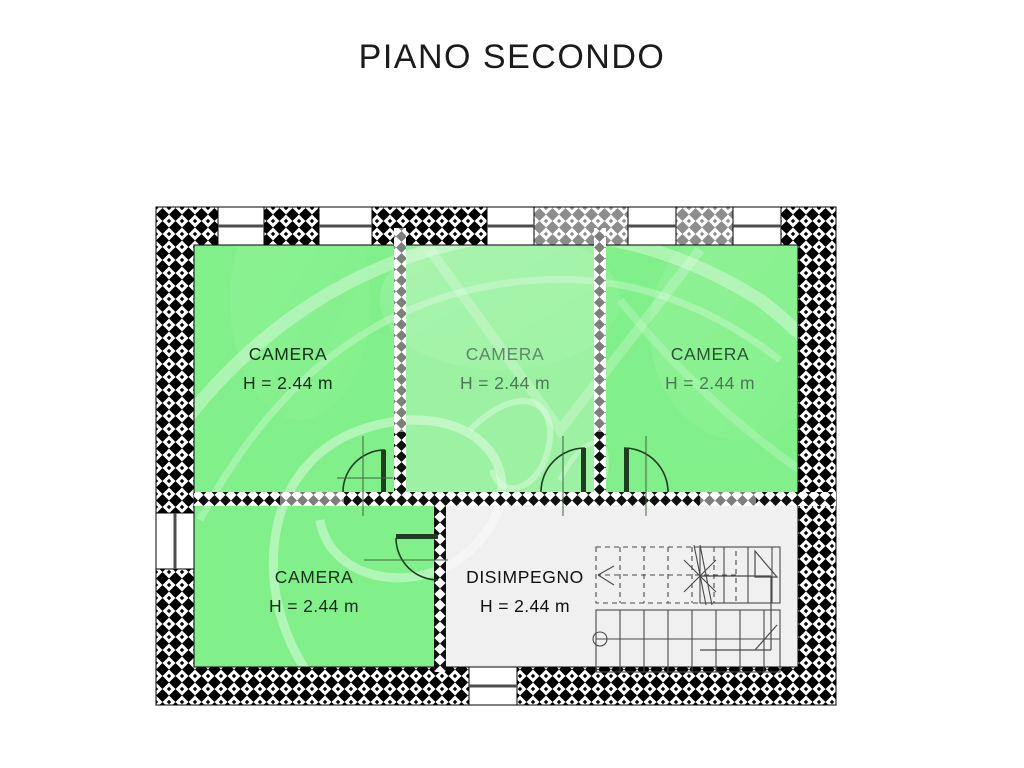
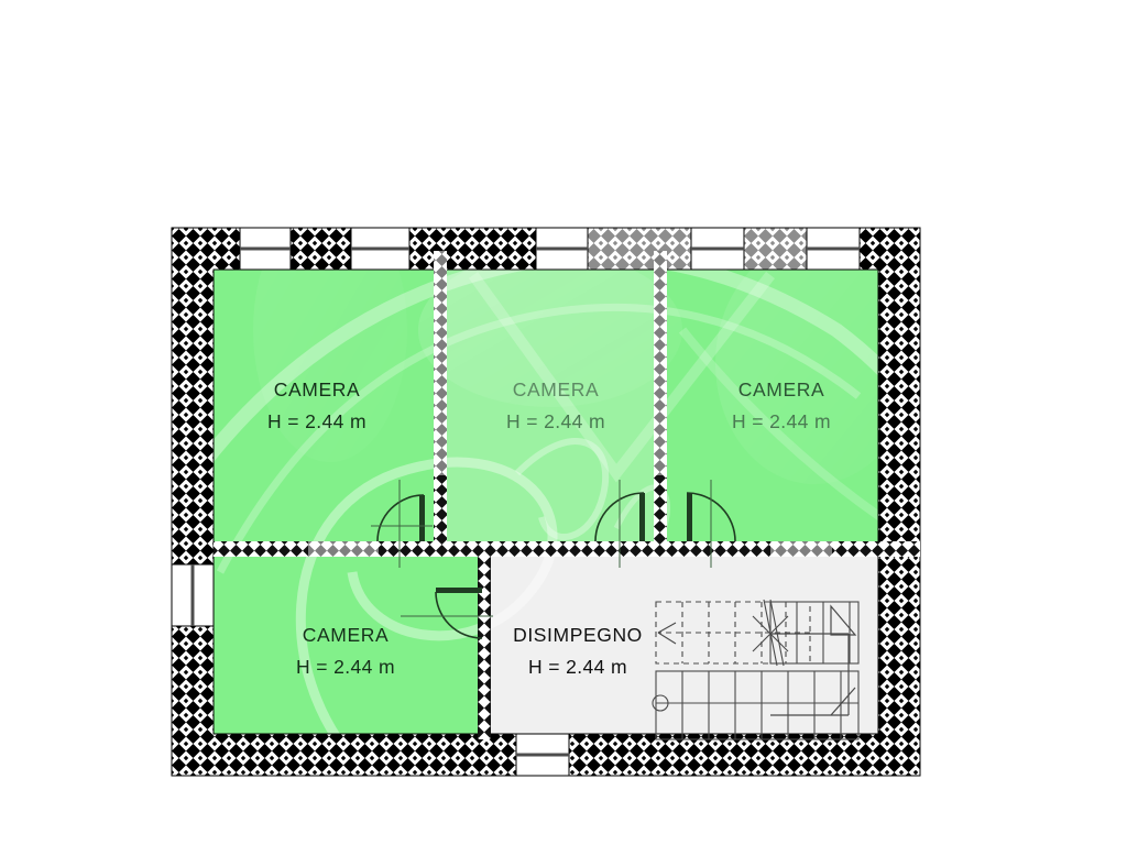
- PIANO SECONDO
  CAMERA
  H = 2.44 m
  CAMERA
  H = 2.44 m
  CAMERA
  H = 2.44 m
  CAMERA
  H = 2.44 m
  DISIMPEGNO
  H = 2.44 m
